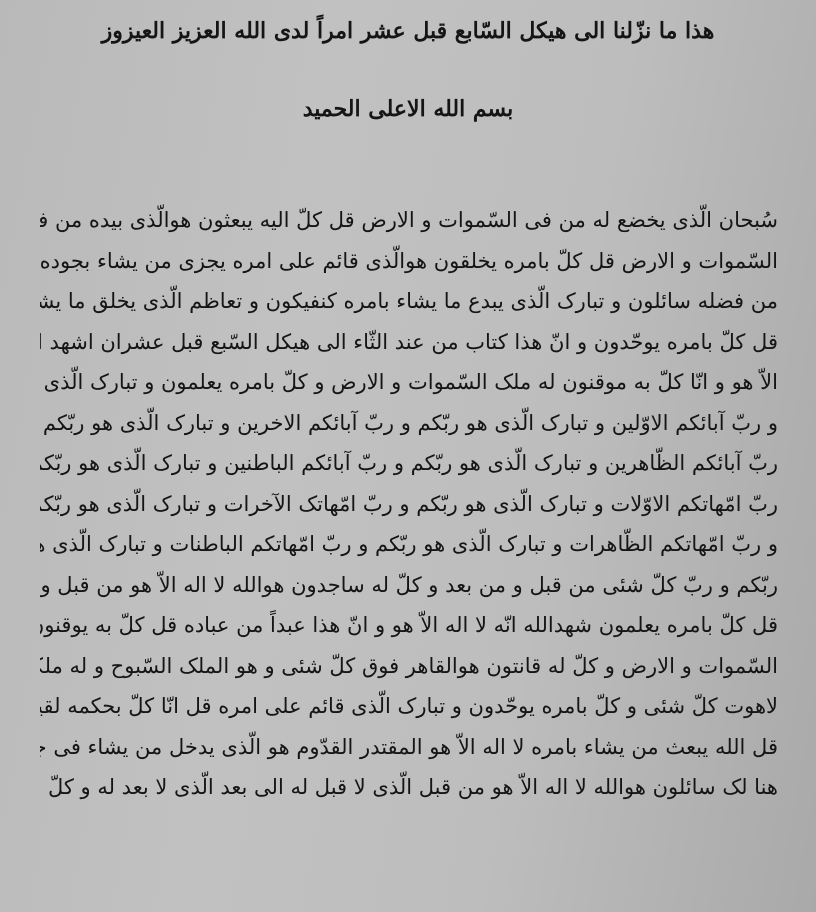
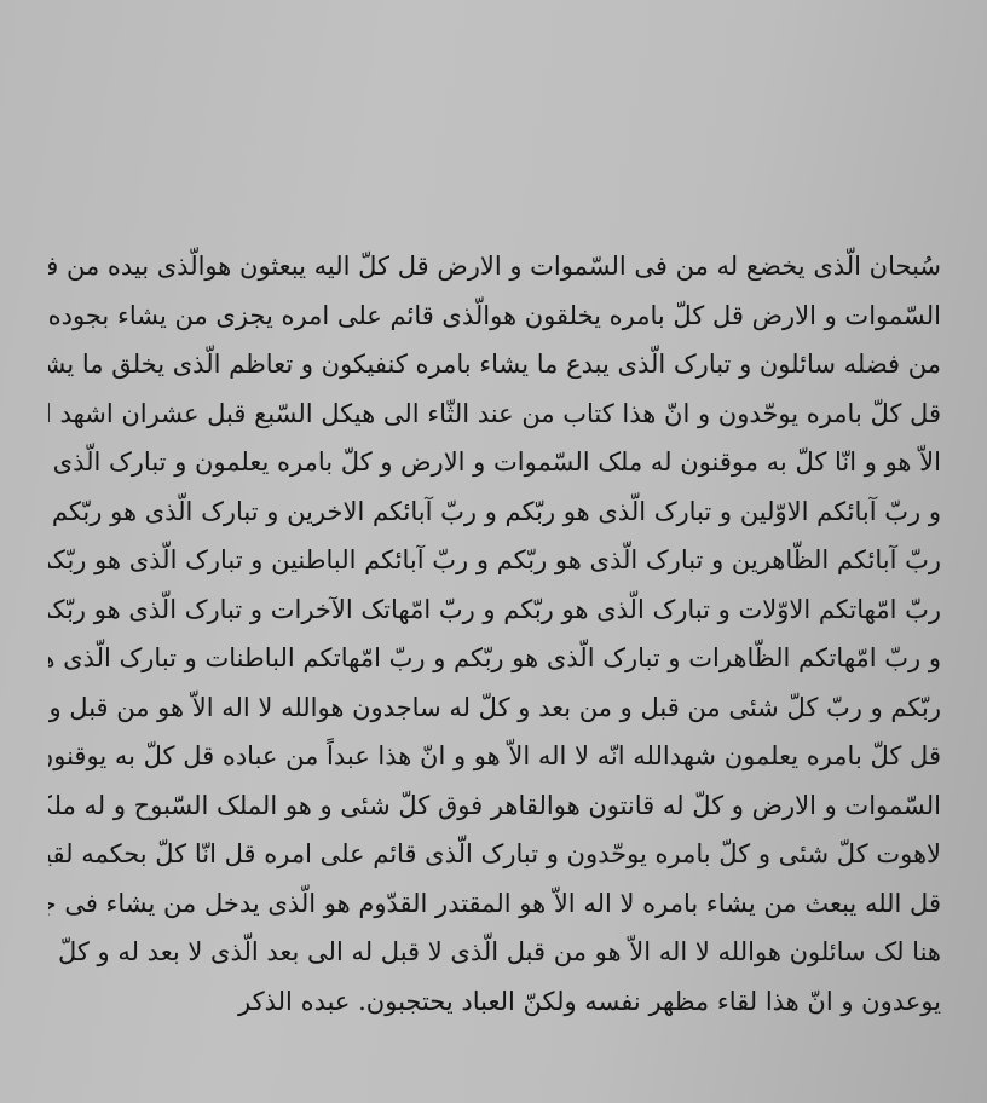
- هذا ما نزّلنا الی هیکل السّابع قبل عشر امراً لدی الله العزیز العیزوز
- بسم الله الاعلی الحمید
  سُبحان الّذی یخضع له من فی السّموات و الارض قل کلّ الیه یبعثون هوالّذی بیده من ف
  السّموات و الارض قل کلّ بامره یخلقون هوالّذی قائم علی امره یجزی من یشاء بجوده
  من فضله سائلون و تبارک الّذی یبدع ما یشاء بامره کنفیکون و تعاظم الّذی یخلق ما یش
  قل کلّ بامره یوحّدون و انّ هذا کتاب من عند الثّاء الی هیکل السّبع قبل عشران اشهد ا
  الاّ هو و انّا کلّ به موقنون له ملک السّموات و الارض و کلّ بامره یعلمون و تبارک الّذی
  و ربّ آبائکم الاوّلین و تبارک الّذی هو ربّکم و ربّ آبائکم الاخرین و تبارک الّذی هو ربّکم
  ربّ آبائکم الظّاهرین و تبارک الّذی هو ربّکم و ربّ آبائکم الباطنین و تبارک الّذی هو ربّک
  ربّ امّهاتکم الاوّلات و تبارک الّذی هو ربّکم و ربّ امّهاتک الآخرات و تبارک الّذی هو ربّک
  و ربّ امّهاتکم الظّاهرات و تبارک الّذی هو ربّکم و ربّ امّهاتکم الباطنات و تبارک الّذی ه
  ربّکم و ربّ کلّ شئی من قبل و من بعد و کلّ له ساجدون هوالله لا اله الاّ هو من قبل و
  قل کلّ بامره یعلمون شهدالله انّه لا اله الاّ هو و انّ هذا عبداً من عباده قل کلّ به یوقنو
  السّموات و الارض و کلّ له قانتون هوالقاهر فوق کلّ شئی و هو الملک السّبوح و له مل
  لاهوت کلّ شئی و کلّ بامره یوحّدون و تبارک الّذی قائم علی امره قل انّا کلّ بحکمه لقی
  قل الله یبعث من یشاء بامره لا اله الاّ هو المقتدر القدّوم هو الّذی یدخل من یشاء فی ج
  هنا لک سائلون هوالله لا اله الاّ هو من قبل الّذی لا قبل له الی بعد الّذی لا بعد له و کلّ
+ یوعدون و انّ هذا لقاء مظهر نفسه ولکنّ العباد یحتجبون. عبده الذکر
